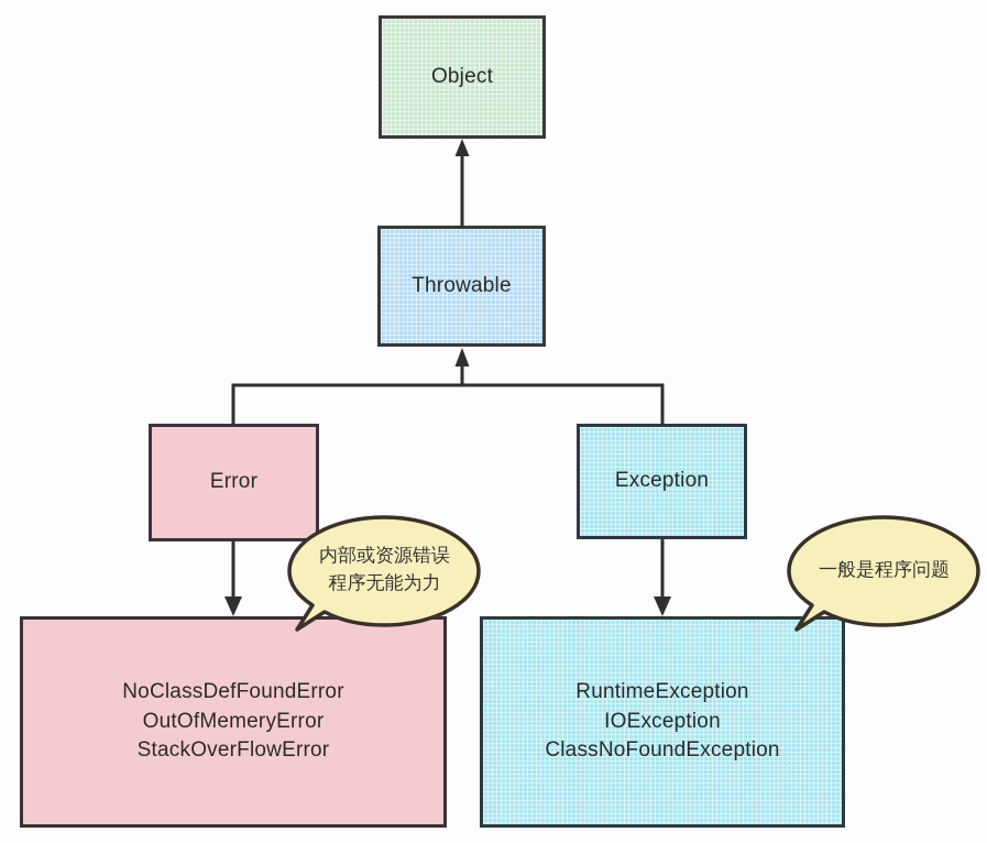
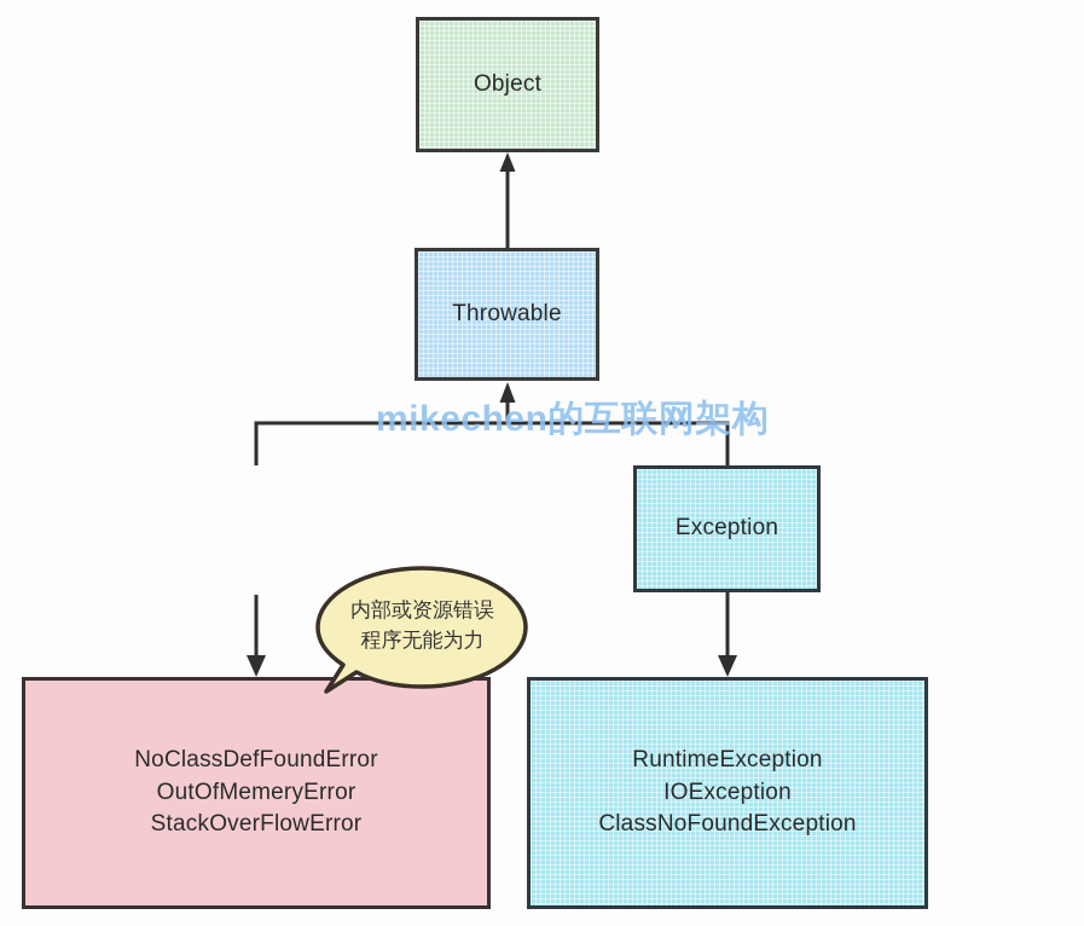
  Object
  Throwable
- Error
  Exception
  NoClassDefFoundError
  OutOfMemeryError
  StackOverFlowError
  RuntimeException
  IOException
  ClassNoFoundException
+ mikechen的互联网架构
  内部或资源错误
  程序无能为力
- 一般是程序问题
